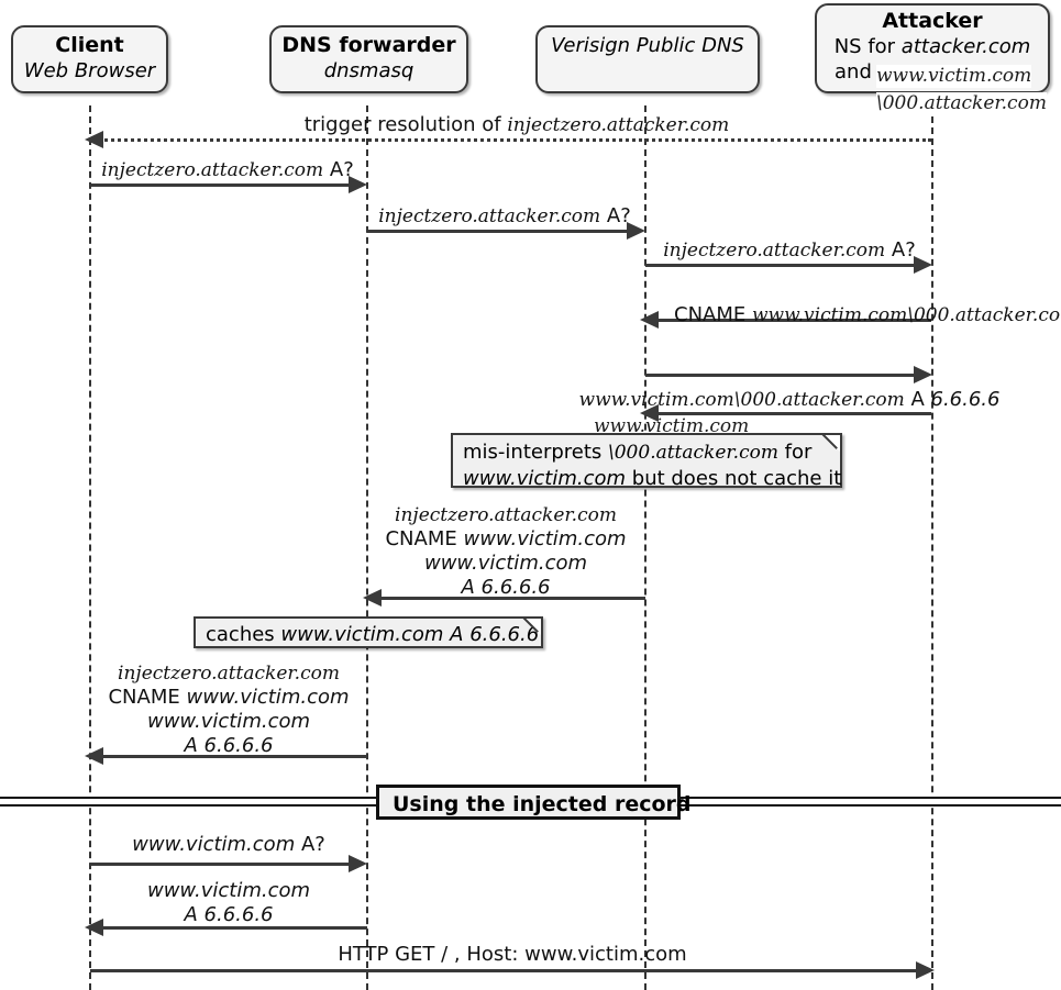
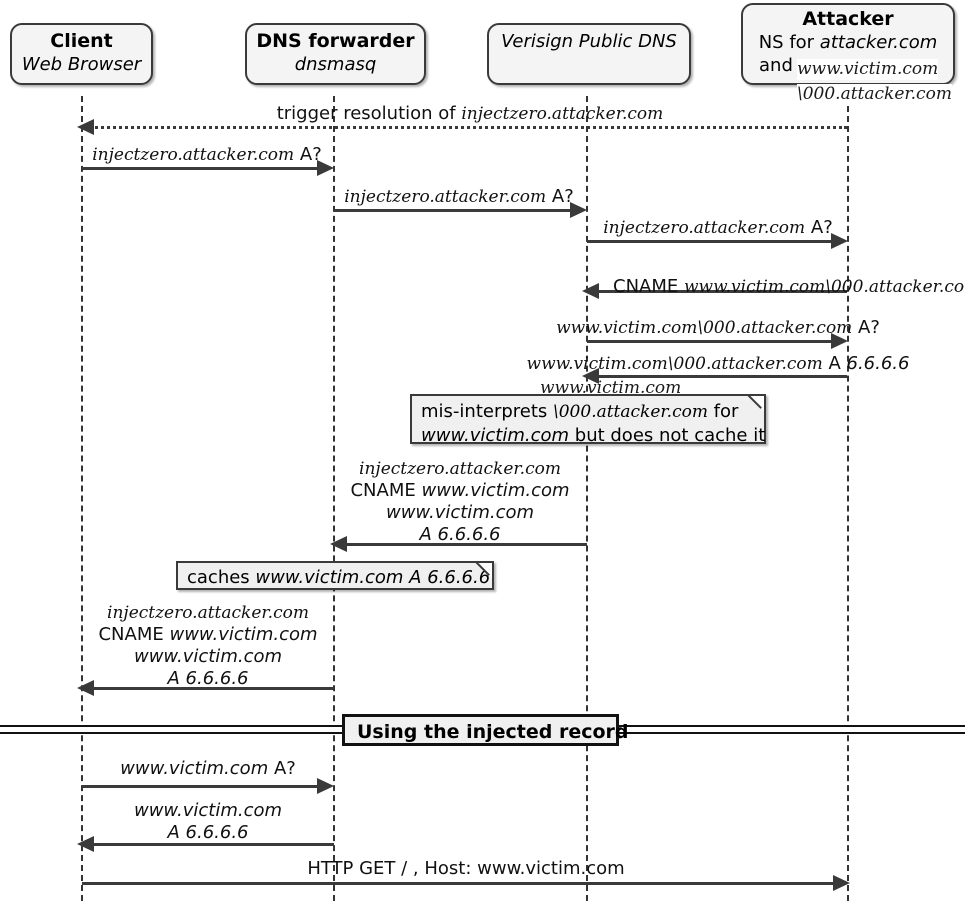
  Client
  Web Browser
  DNS forwarder
  dnsmasq
  Verisign Public DNS
  Attacker
  NS for attacker.com
  and
  www.victim.com
  \000.attacker.com
  trigger resolution of injectzero.attacker.com
  injectzero.attacker.com A?
  injectzero.attacker.com A?
  injectzero.attacker.com A?
  CNAME www.victim.com\000.attacker.co
+ www.victim.com\000.attacker.com A?
  www.victim.com\000.attacker.com A 6.6.6.6
  www.victim.com
  mis-interprets \000.attacker.com for
  www.victim.com but does not cache it
  injectzero.attacker.com
  CNAME www.victim.com
  www.victim.com
  A 6.6.6.6
  caches www.victim.com A 6.6.6.6
  injectzero.attacker.com
  CNAME www.victim.com
  www.victim.com
  A 6.6.6.6
  Using the injected record
  www.victim.com A?
  www.victim.com
  A 6.6.6.6
  HTTP GET / , Host: www.victim.com
